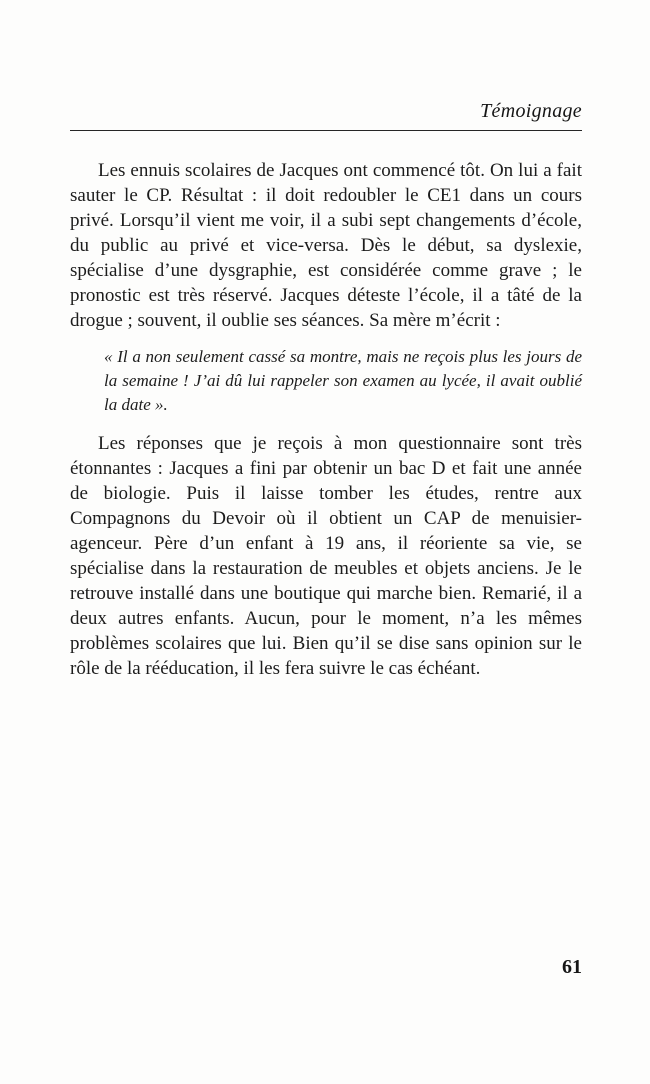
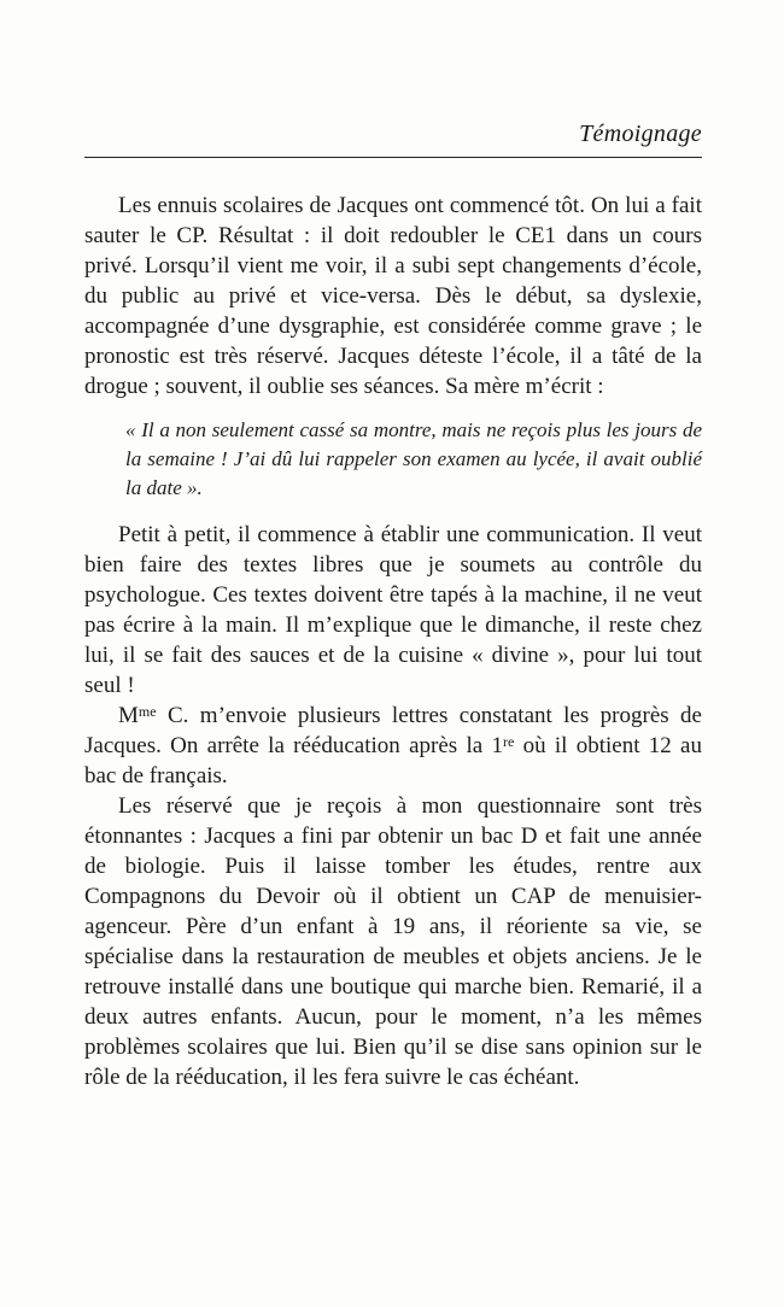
  Témoignage
- Les ennuis scolaires de Jacques ont commencé tôt. On lui a fait sauter le CP. Résultat : il doit redoubler le CE1 dans un cours privé. Lorsqu’il vient me voir, il a subi sept changements d’école, du public au privé et vice-versa. Dès le début, sa dyslexie, spécialise d’une dysgraphie, est considérée comme grave ; le pronostic est très réservé. Jacques déteste l’école, il a tâté de la drogue ; souvent, il oublie ses séances. Sa mère m’écrit :
+ Les ennuis scolaires de Jacques ont commencé tôt. On lui a fait sauter le CP. Résultat : il doit redoubler le CE1 dans un cours privé. Lorsqu’il vient me voir, il a subi sept changements d’école, du public au privé et vice-versa. Dès le début, sa dyslexie, accompagnée d’une dysgraphie, est considérée comme grave ; le pronostic est très réservé. Jacques déteste l’école, il a tâté de la drogue ; souvent, il oublie ses séances. Sa mère m’écrit :
  « Il a non seulement cassé sa montre, mais ne reçois plus les jours de la semaine ! J’ai dû lui rappeler son examen au lycée, il avait oublié la date ».
+ Petit à petit, il commence à établir une communication. Il veut bien faire des textes libres que je soumets au contrôle du psychologue. Ces textes doivent être tapés à la machine, il ne veut pas écrire à la main. Il m’explique que le dimanche, il reste chez lui, il se fait des sauces et de la cuisine « divine », pour lui tout seul !
+ Mme C. m’envoie plusieurs lettres constatant les progrès de Jacques. On arrête la rééducation après la 1re où il obtient 12 au bac de français.
- Les réponses que je reçois à mon questionnaire sont très étonnantes : Jacques a fini par obtenir un bac D et fait une année de biologie. Puis il laisse tomber les études, rentre aux Compagnons du Devoir où il obtient un CAP de menuisier-agenceur. Père d’un enfant à 19 ans, il réoriente sa vie, se spécialise dans la restauration de meubles et objets anciens. Je le retrouve installé dans une boutique qui marche bien. Remarié, il a deux autres enfants. Aucun, pour le moment, n’a les mêmes problèmes scolaires que lui. Bien qu’il se dise sans opinion sur le rôle de la rééducation, il les fera suivre le cas échéant.
+ Les réservé que je reçois à mon questionnaire sont très étonnantes : Jacques a fini par obtenir un bac D et fait une année de biologie. Puis il laisse tomber les études, rentre aux Compagnons du Devoir où il obtient un CAP de menuisier-agenceur. Père d’un enfant à 19 ans, il réoriente sa vie, se spécialise dans la restauration de meubles et objets anciens. Je le retrouve installé dans une boutique qui marche bien. Remarié, il a deux autres enfants. Aucun, pour le moment, n’a les mêmes problèmes scolaires que lui. Bien qu’il se dise sans opinion sur le rôle de la rééducation, il les fera suivre le cas échéant.
- 61
